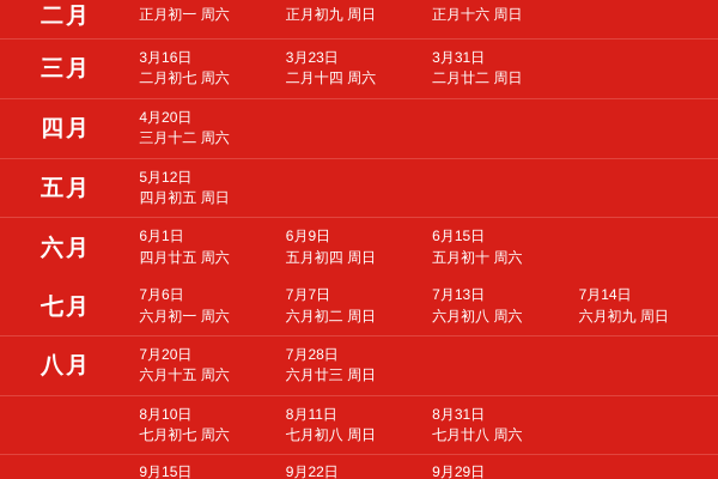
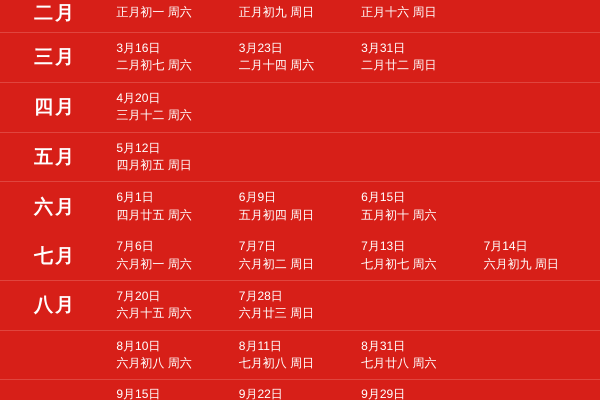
  二月	正月初一 周六	正月初九 周日	正月十六 周日
  三月	3月16日 二月初七 周六	3月23日 二月十四 周六	3月31日 二月廿二 周日
  四月	4月20日 三月十二 周六
  五月	5月12日 四月初五 周日
  六月	6月1日 四月廿五 周六	6月9日 五月初四 周日	6月15日 五月初十 周六
- 七月	7月6日 六月初一 周六	7月7日 六月初二 周日	7月13日 六月初八 周六	7月14日 六月初九 周日
+ 七月	7月6日 六月初一 周六	7月7日 六月初二 周日	7月13日 七月初七 周六	7月14日 六月初九 周日
  八月	7月20日 六月十五 周六	7月28日 六月廿三 周日
- 	8月10日 七月初七 周六	8月11日 七月初八 周日	8月31日 七月廿八 周六
+ 	8月10日 六月初八 周六	8月11日 七月初八 周日	8月31日 七月廿八 周六
  	9月15日	9月22日	9月29日
